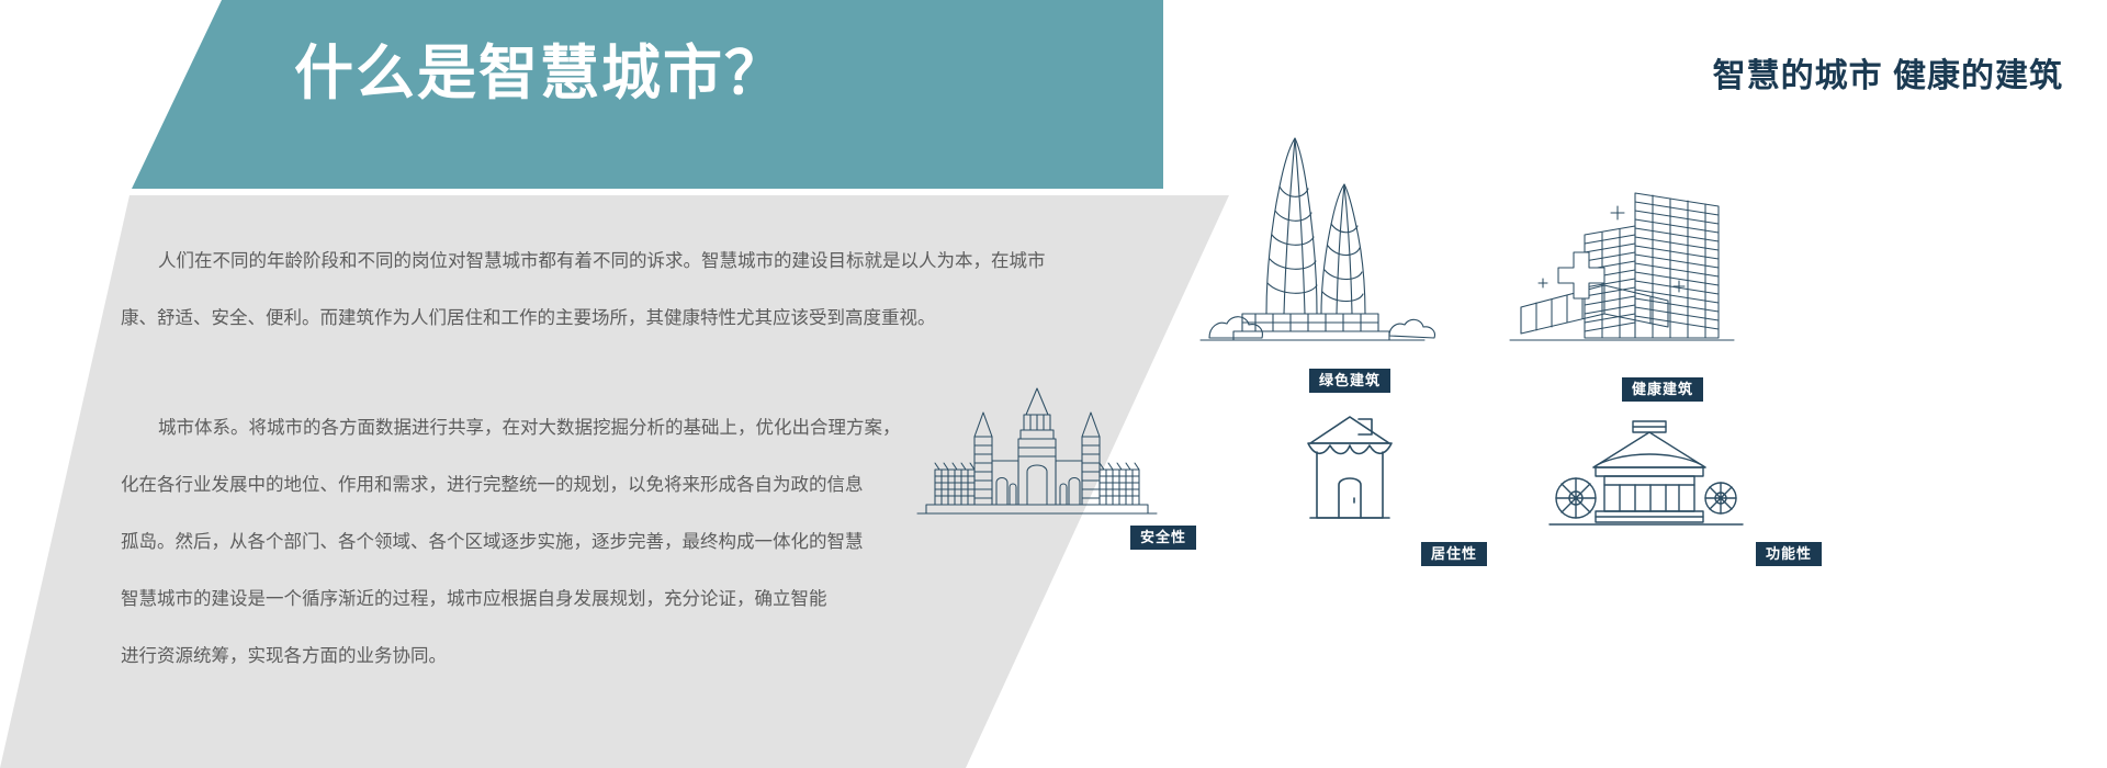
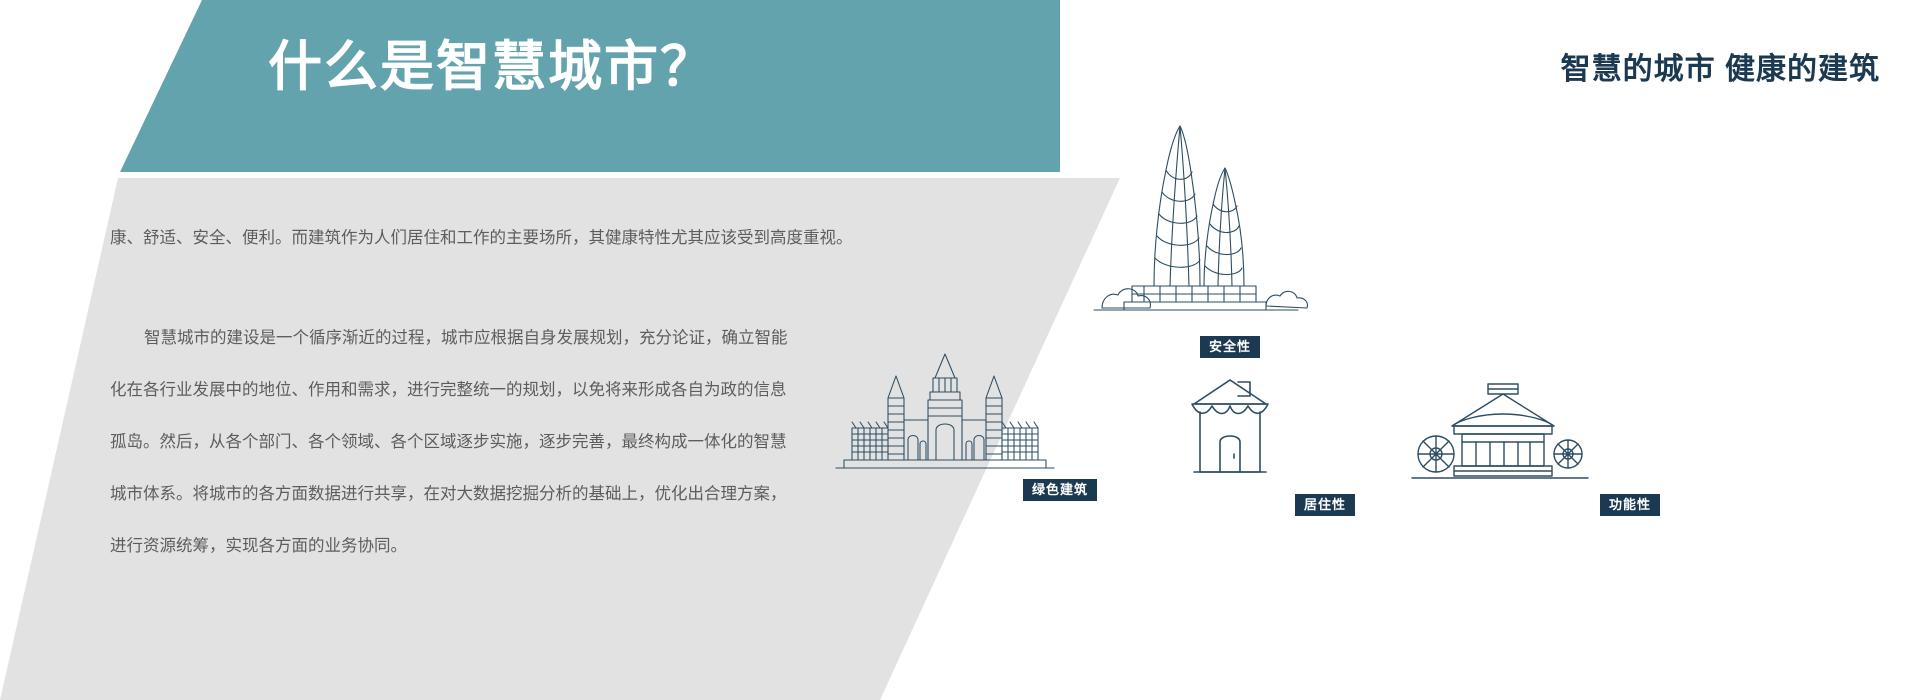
  什么是智慧城市？
  智慧的城市 健康的建筑
- 人们在不同的年龄阶段和不同的岗位对智慧城市都有着不同的诉求。智慧城市的建设目标就是以人为本，在城市
  康、舒适、安全、便利。而建筑作为人们居住和工作的主要场所，其健康特性尤其应该受到高度重视。
- 城市体系。将城市的各方面数据进行共享，在对大数据挖掘分析的基础上，优化出合理方案，
+ 智慧城市的建设是一个循序渐近的过程，城市应根据自身发展规划，充分论证，确立智能
  化在各行业发展中的地位、作用和需求，进行完整统一的规划，以免将来形成各自为政的信息
  孤岛。然后，从各个部门、各个领域、各个区域逐步实施，逐步完善，最终构成一体化的智慧
- 智慧城市的建设是一个循序渐近的过程，城市应根据自身发展规划，充分论证，确立智能
+ 城市体系。将城市的各方面数据进行共享，在对大数据挖掘分析的基础上，优化出合理方案，
  进行资源统筹，实现各方面的业务协同。
- 绿色建筑
+ 安全性
- 健康建筑
- 安全性
+ 绿色建筑
  居住性
  功能性
